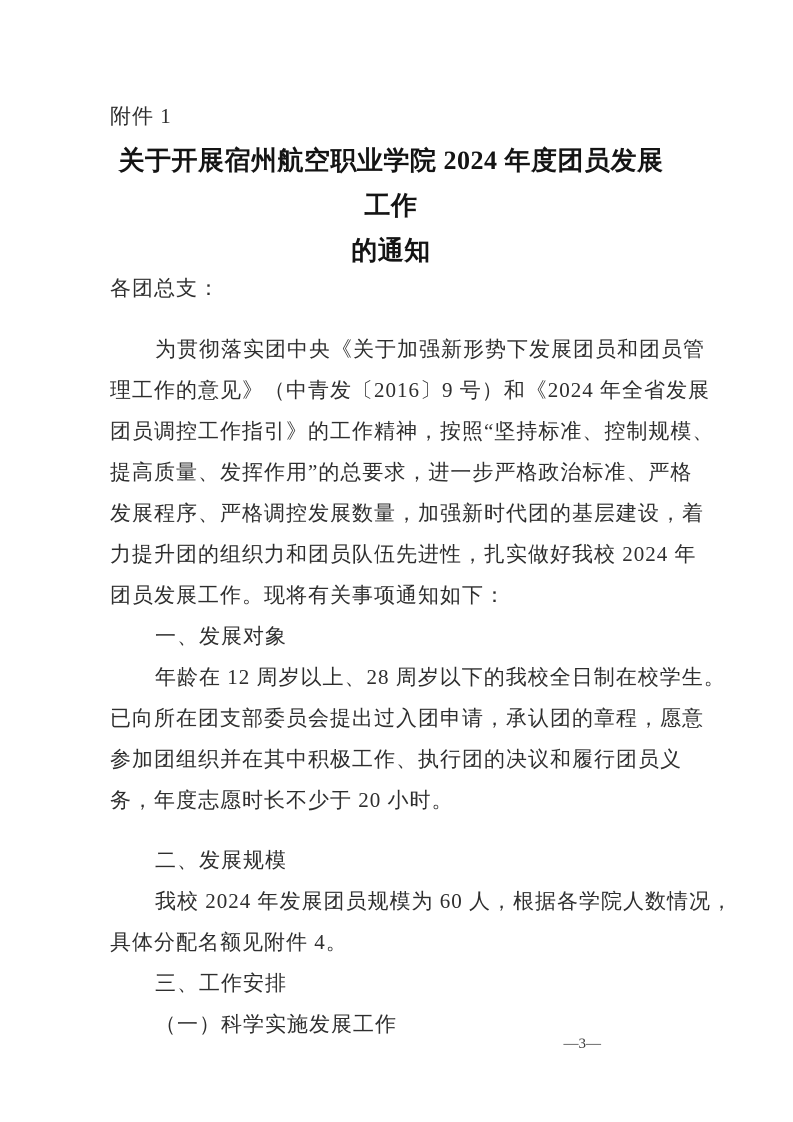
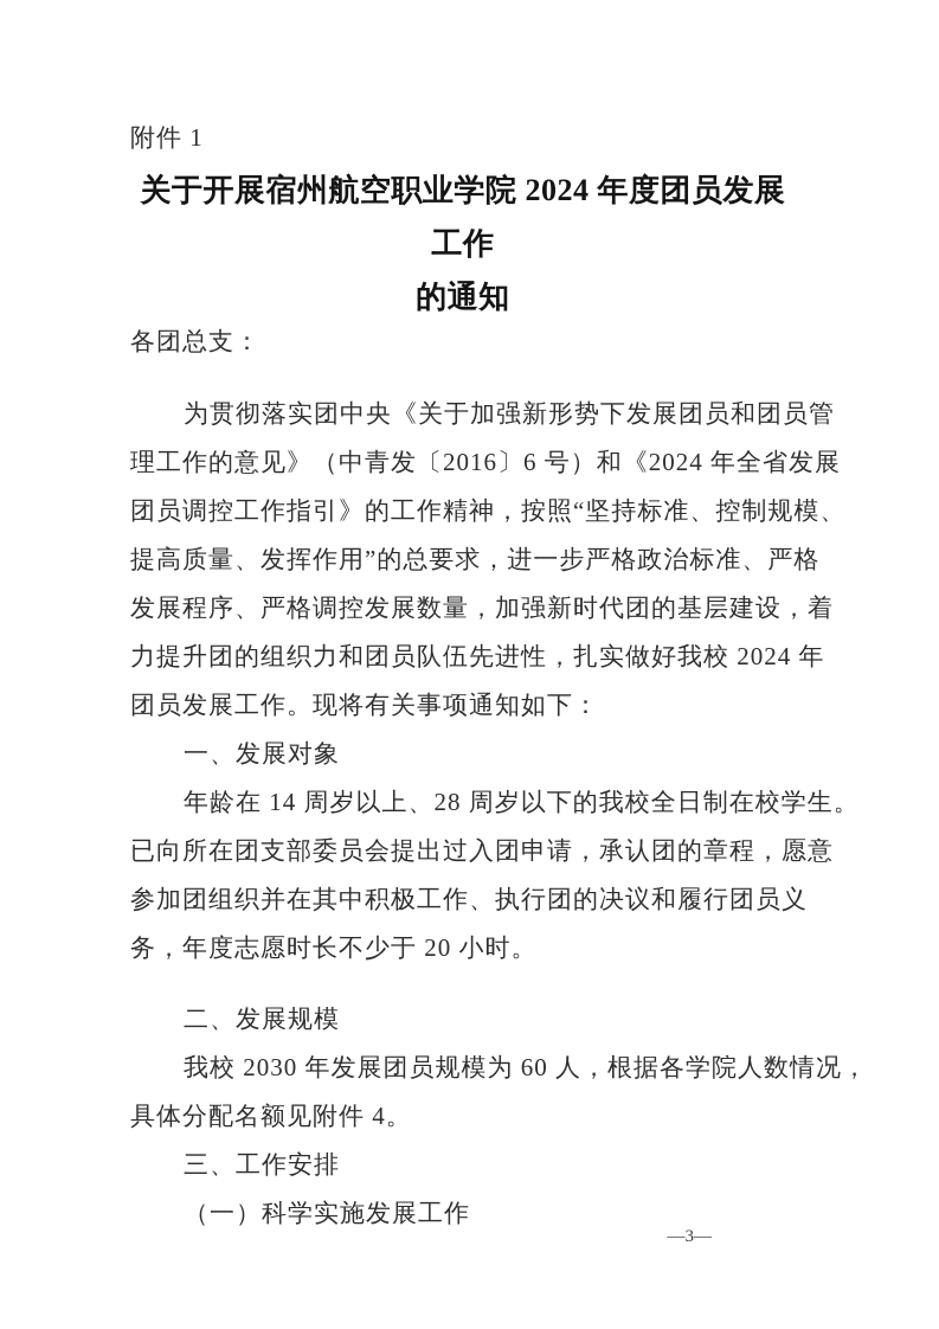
  附件 1
  关于开展宿州航空职业学院 2024 年度团员发展工作
  的通知
  各团总支：
  为贯彻落实团中央《关于加强新形势下发展团员和团员管
- 理工作的意见》（中青发〔2016〕9 号）和《2024 年全省发展
+ 理工作的意见》（中青发〔2016〕6 号）和《2024 年全省发展
  团员调控工作指引》的工作精神，按照“坚持标准、控制规模、
  提高质量、发挥作用”的总要求，进一步严格政治标准、严格
  发展程序、严格调控发展数量，加强新时代团的基层建设，着
  力提升团的组织力和团员队伍先进性，扎实做好我校 2024 年
  团员发展工作。现将有关事项通知如下：
  一、发展对象
- 年龄在 12 周岁以上、28 周岁以下的我校全日制在校学生。
+ 年龄在 14 周岁以上、28 周岁以下的我校全日制在校学生。
  已向所在团支部委员会提出过入团申请，承认团的章程，愿意
  参加团组织并在其中积极工作、执行团的决议和履行团员义
  务，年度志愿时长不少于 20 小时。
  二、发展规模
- 我校 2024 年发展团员规模为 60 人，根据各学院人数情况，
+ 我校 2030 年发展团员规模为 60 人，根据各学院人数情况，
  具体分配名额见附件 4。
  三、工作安排
  （一）科学实施发展工作
  —3—
